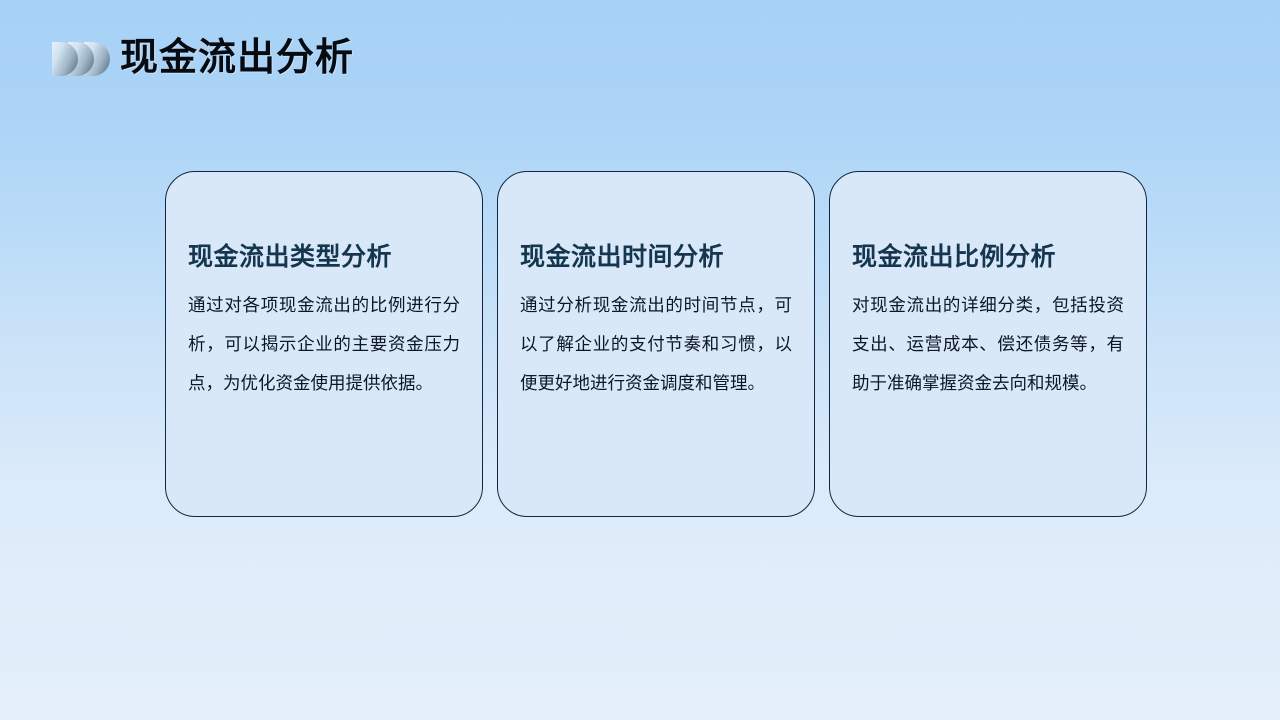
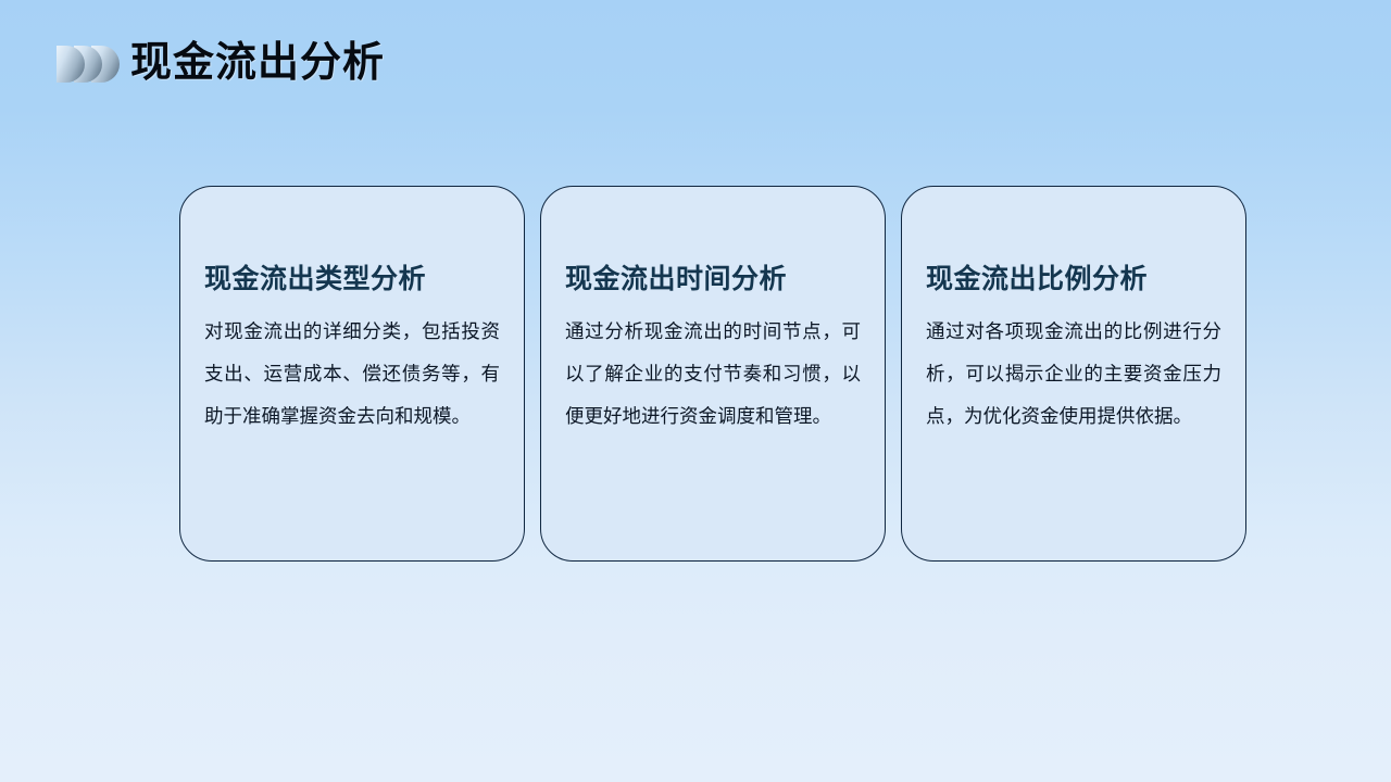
  现金流出分析
  现金流出类型分析
- 通过对各项现金流出的比例进行分析，可以揭示企业的主要资金压力点，为优化资金使用提供依据。
+ 对现金流出的详细分类，包括投资支出、运营成本、偿还债务等，有助于准确掌握资金去向和规模。
  现金流出时间分析
  通过分析现金流出的时间节点，可以了解企业的支付节奏和习惯，以便更好地进行资金调度和管理。
  现金流出比例分析
- 对现金流出的详细分类，包括投资支出、运营成本、偿还债务等，有助于准确掌握资金去向和规模。
+ 通过对各项现金流出的比例进行分析，可以揭示企业的主要资金压力点，为优化资金使用提供依据。
